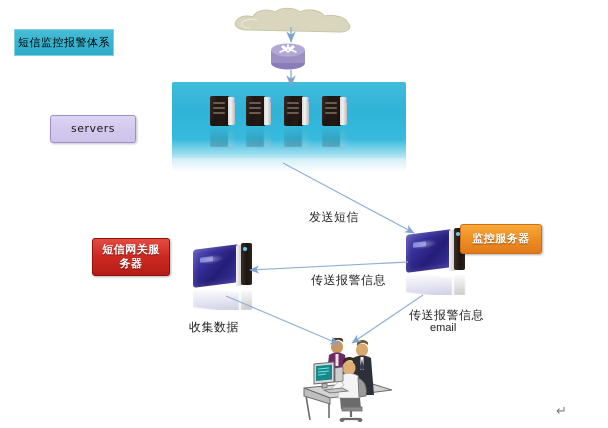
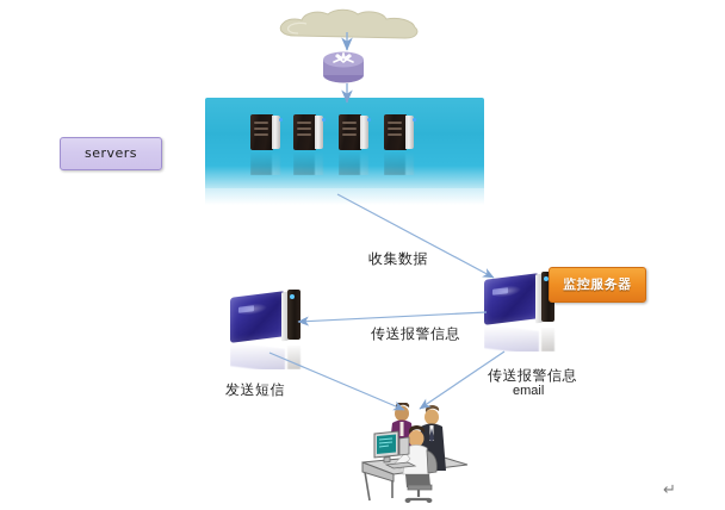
- 短信监控报警体系
  servers
- 短信网关服
- 务器
  监控服务器
- 发送短信
+ 收集数据
  传送报警信息
- 收集数据
+ 发送短信
  传送报警信息
  email
  ↵
